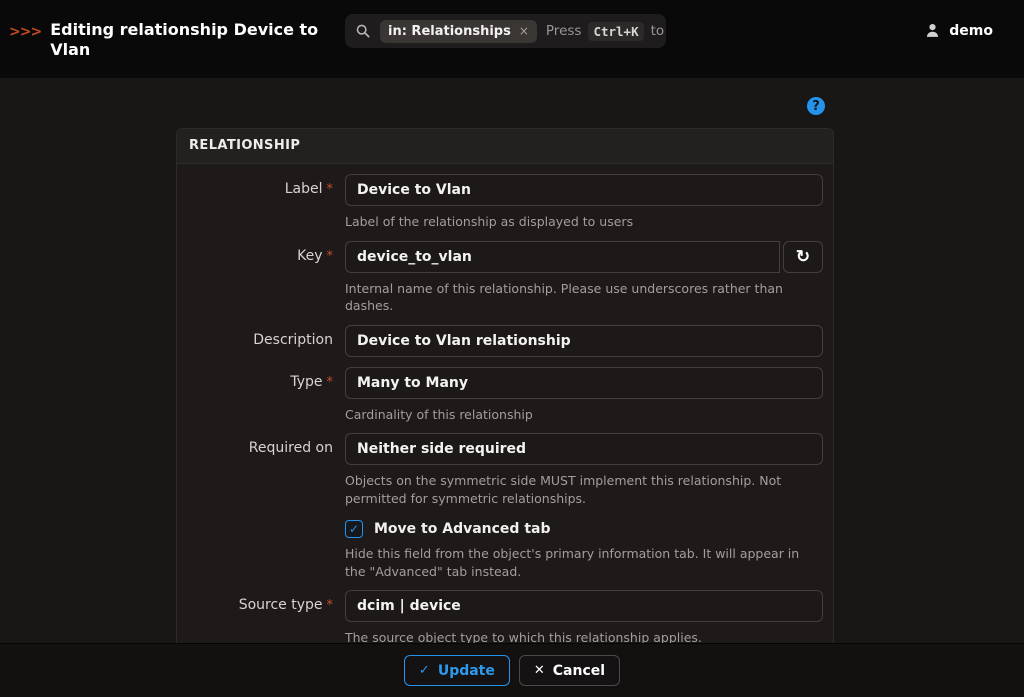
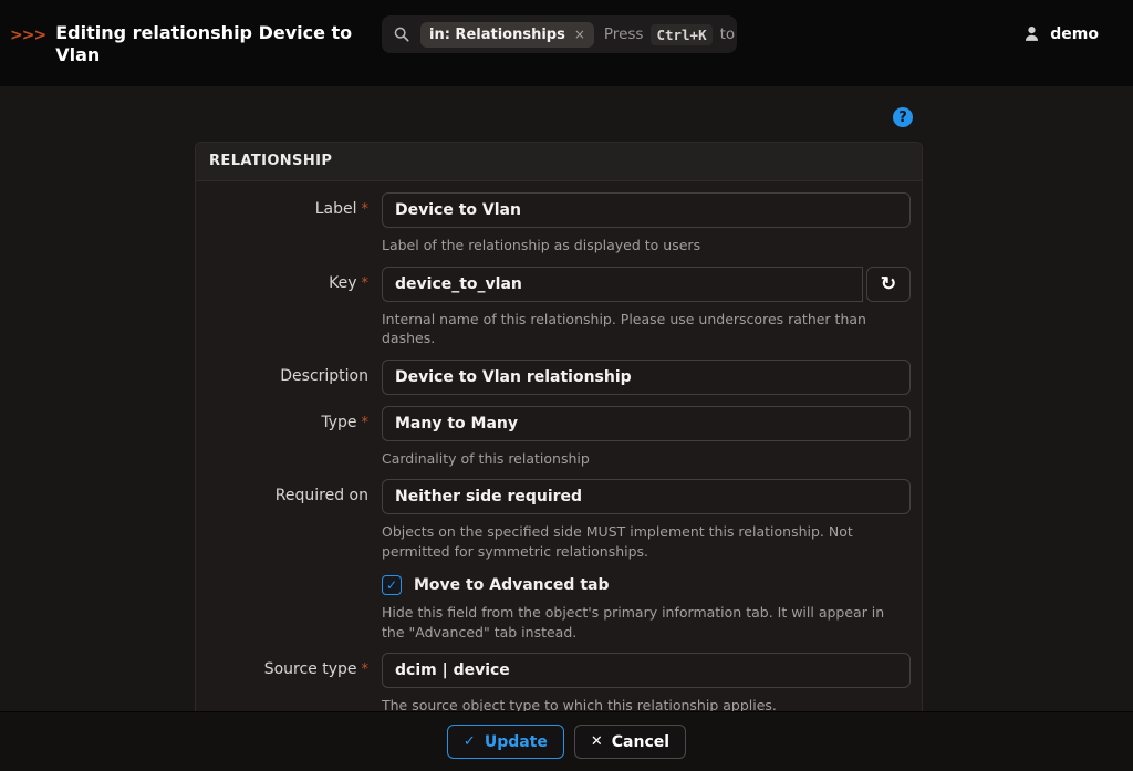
  >>>
  Editing relationship Device to
  Vlan
  in: Relationships
  ×
  Press
  Ctrl+K
  demo
  ?
  RELATIONSHIP
  Label *
  Device to Vlan
  Label of the relationship as displayed to users
  Key *
  device_to_vlan
  ↻
  Internal name of this relationship. Please use underscores rather than dashes.
  Description
  Device to Vlan relationship
  Type *
  Many to Many
  Cardinality of this relationship
  Required on
  Neither side required
- Objects on the symmetric side MUST implement this relationship. Not permitted for symmetric relationships.
+ Objects on the specified side MUST implement this relationship. Not permitted for symmetric relationships.
  ✓
  Move to Advanced tab
  Hide this field from the object's primary information tab. It will appear in the "Advanced" tab instead.
  Source type *
  dcim | device
  The source object type to which this relationship applies.
  ✓
  Update
  ✕
  Cancel
